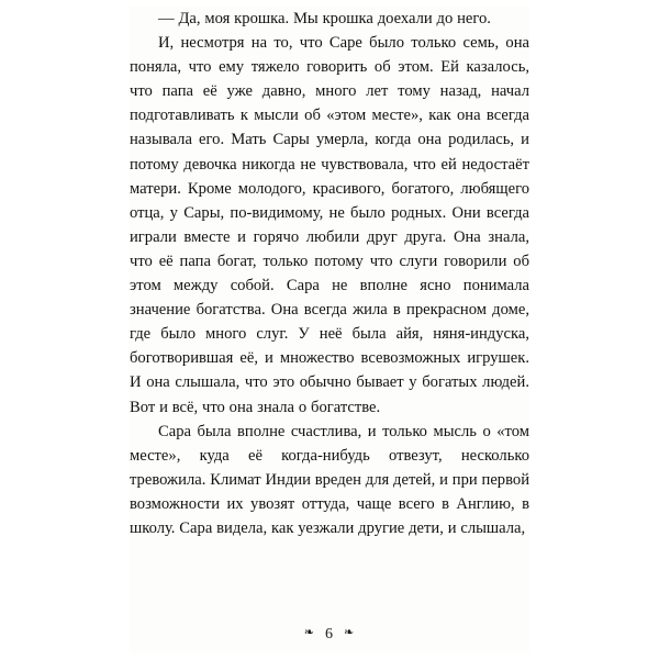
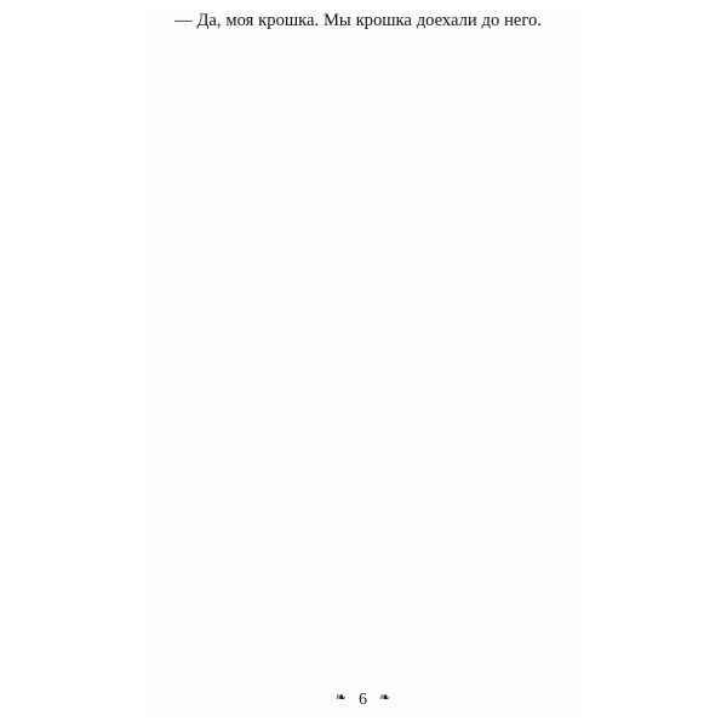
  — Да, моя крошка. Мы крошка доехали до него.
- И, несмотря на то, что Саре было только семь, она поняла, что ему тяжело говорить об этом. Ей казалось, что папа её уже давно, много лет тому назад, начал подготавливать к мысли об «этом месте», как она всегда называла его. Мать Сары умерла, когда она родилась, и потому девочка никогда не чувствовала, что ей недостаёт матери. Кроме молодого, красивого, богатого, любящего отца, у Сары, по-видимому, не было родных. Они всегда играли вместе и горячо любили друг друга. Она знала, что её папа богат, только потому что слуги говорили об этом между собой. Сара не вполне ясно понимала значение богатства. Она всегда жила в прекрасном доме, где было много слуг. У неё была айя, няня-индуска, боготворившая её, и множество всевозможных игрушек. И она слышала, что это обычно бывает у богатых людей. Вот и всё, что она знала о богатстве.
- Сара была вполне счастлива, и только мысль о «том месте», куда её когда-нибудь отвезут, несколько тревожила. Климат Индии вреден для детей, и при первой возможности их увозят оттуда, чаще всего в Англию, в школу. Сара видела, как уезжали другие дети, и слышала,
  ❧ 6 ❧
